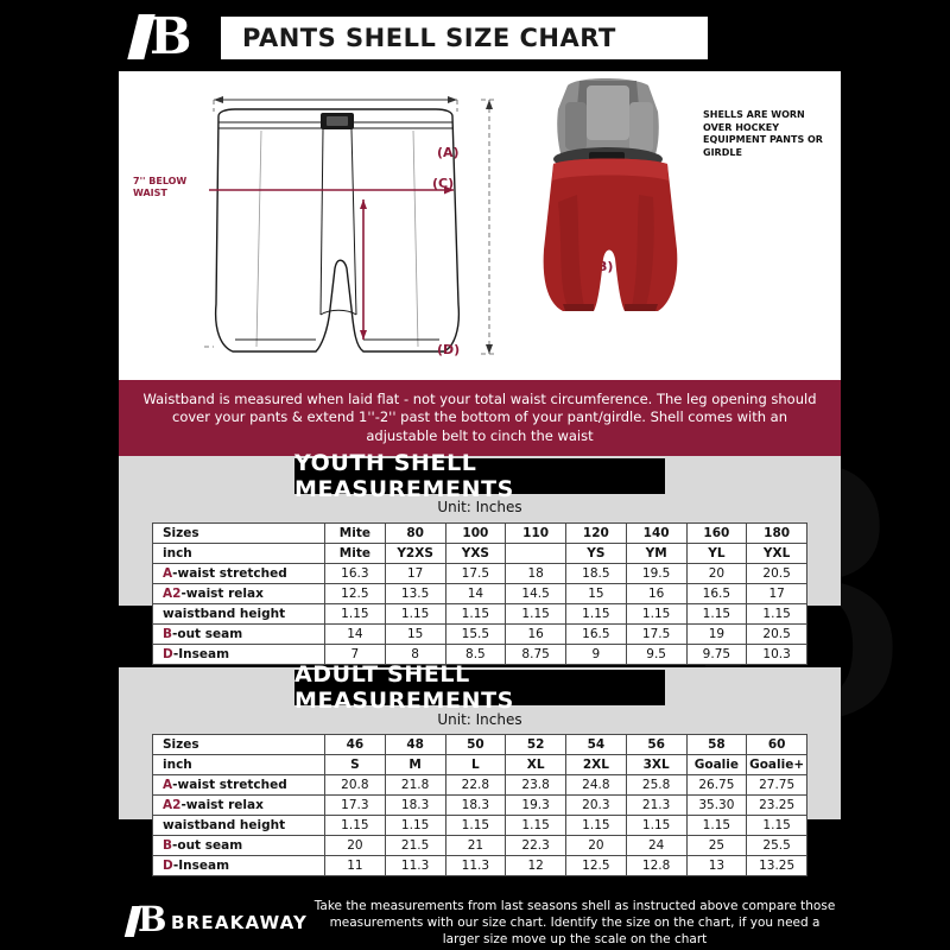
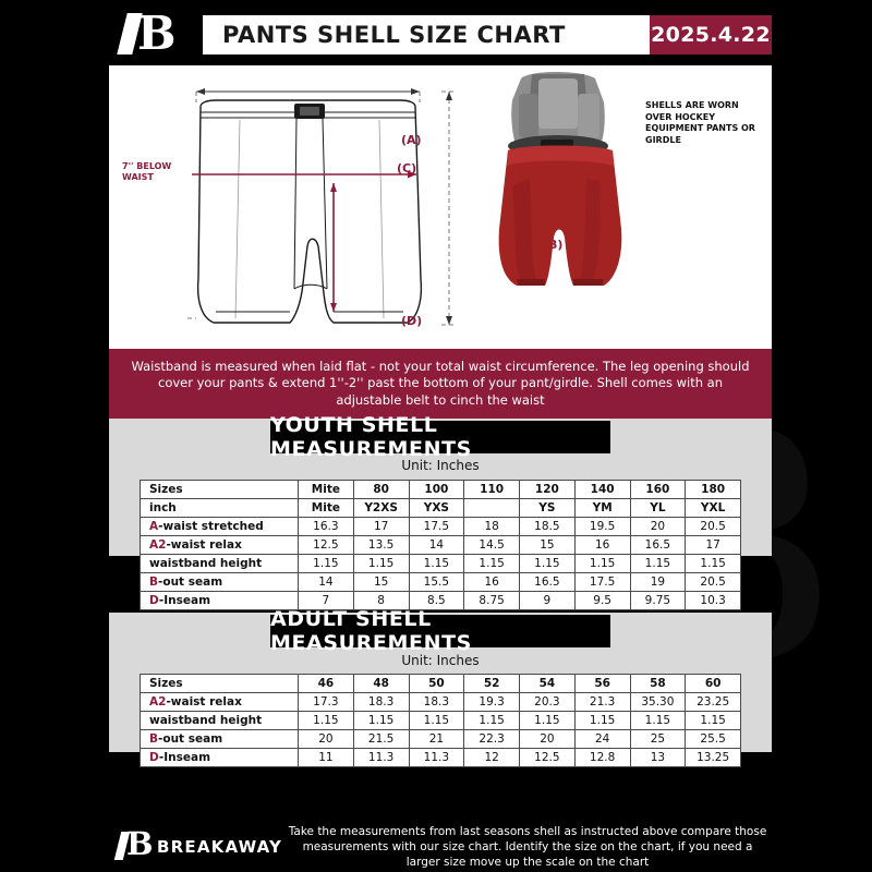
  B
  PANTS SHELL SIZE CHART
+ 2025.4.22
  (A)
  (C)
  (D)
  7'' BELOW
  WAIST
  SHELLS ARE WORN OVER HOCKEY EQUIPMENT PANTS OR GIRDLE
  Waistband is measured when laid flat - not your total waist circumference. The leg opening should cover your pants & extend 1''-2'' past the bottom of your pant/girdle. Shell comes with an adjustable belt to cinch the waist
  YOUTH SHELL MEASUREMENTS
  Unit: Inches
  Sizes	Mite	80	100	110	120	140	160	180
  inch	Mite	Y2XS	YXS		YS	YM	YL	YXL
  A-waist stretched	16.3	17	17.5	18	18.5	19.5	20	20.5
  A2-waist relax	12.5	13.5	14	14.5	15	16	16.5	17
  waistband height	1.15	1.15	1.15	1.15	1.15	1.15	1.15	1.15
  B-out seam	14	15	15.5	16	16.5	17.5	19	20.5
  D-Inseam	7	8	8.5	8.75	9	9.5	9.75	10.3
  ADULT SHELL MEASUREMENTS
  Unit: Inches
  Sizes	46	48	50	52	54	56	58	60
- inch	S	M	L	XL	2XL	3XL	Goalie	Goalie+
- A-waist stretched	20.8	21.8	22.8	23.8	24.8	25.8	26.75	27.75
  A2-waist relax	17.3	18.3	18.3	19.3	20.3	21.3	35.30	23.25
  waistband height	1.15	1.15	1.15	1.15	1.15	1.15	1.15	1.15
  B-out seam	20	21.5	21	22.3	20	24	25	25.5
  D-Inseam	11	11.3	11.3	12	12.5	12.8	13	13.25
  B
  BREAKAWAY
  Take the measurements from last seasons shell as instructed above compare those measurements with our size chart. Identify the size on the chart, if you need a larger size move up the scale on the chart
